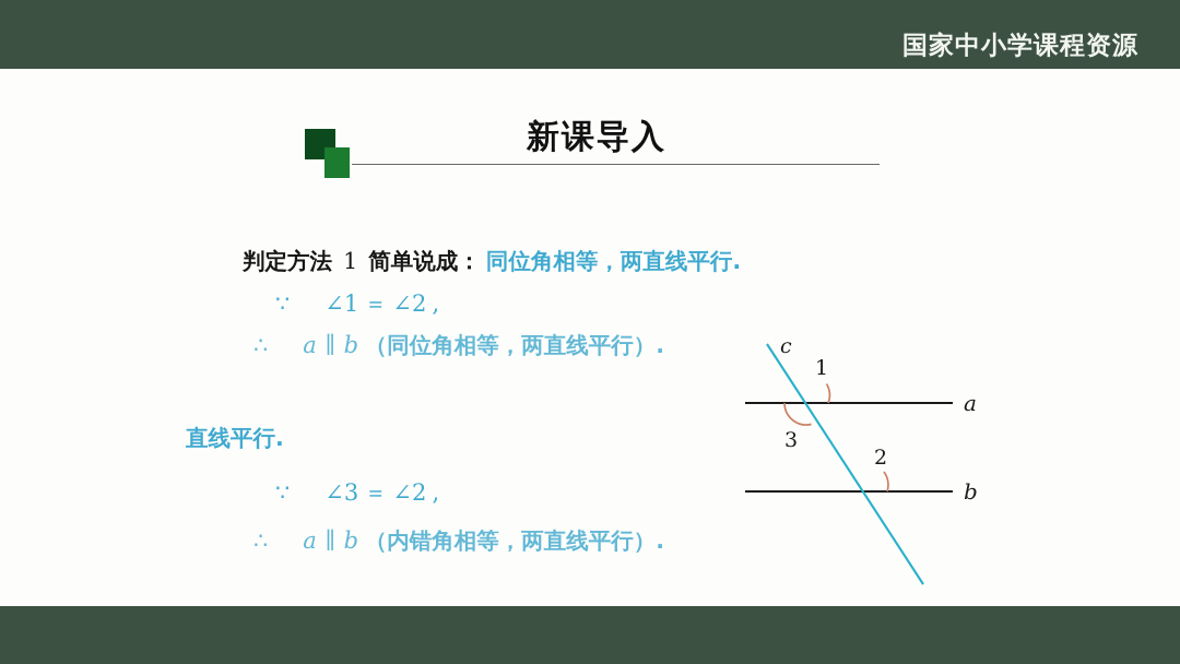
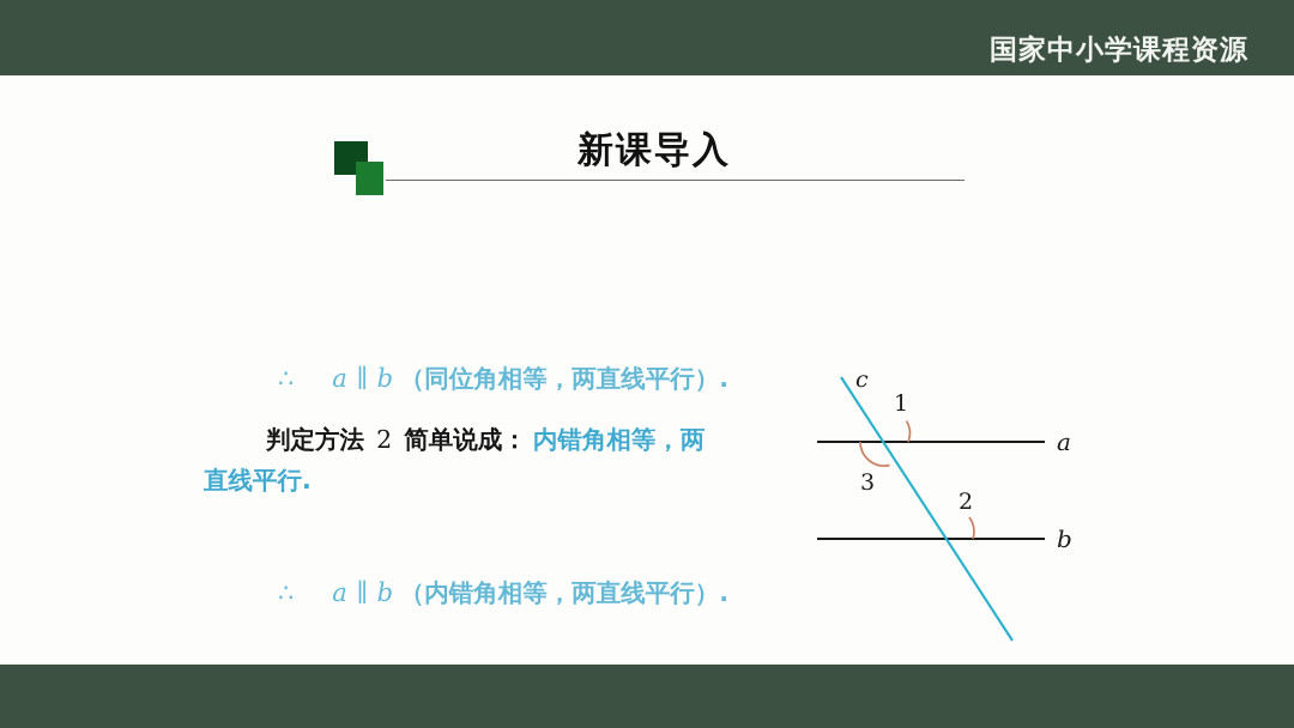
  国家中小学课程资源
  新课导入
- 判定方法 1 简单说成： 同位角相等，两直线平行.
- ∵ ∠1 ＝ ∠2 ,
  ∴ a ∥ b （同位角相等，两直线平行）.
+ 判定方法 2 简单说成： 内错角相等，两
  直线平行.
- ∵ ∠3 ＝ ∠2 ,
  ∴ a ∥ b （内错角相等，两直线平行）.
  c
  a
  b
  1
  3
  2
